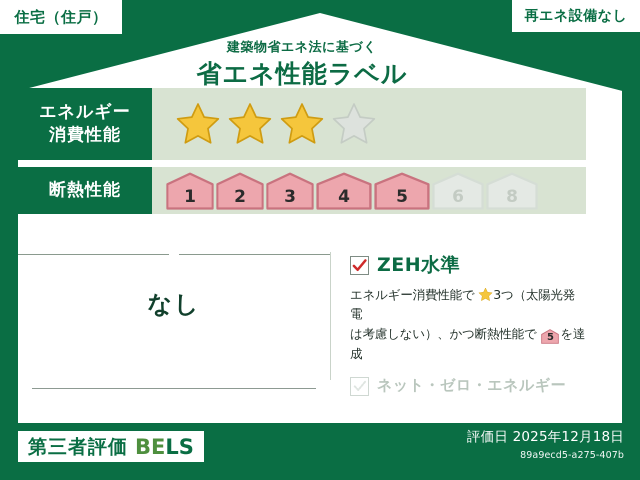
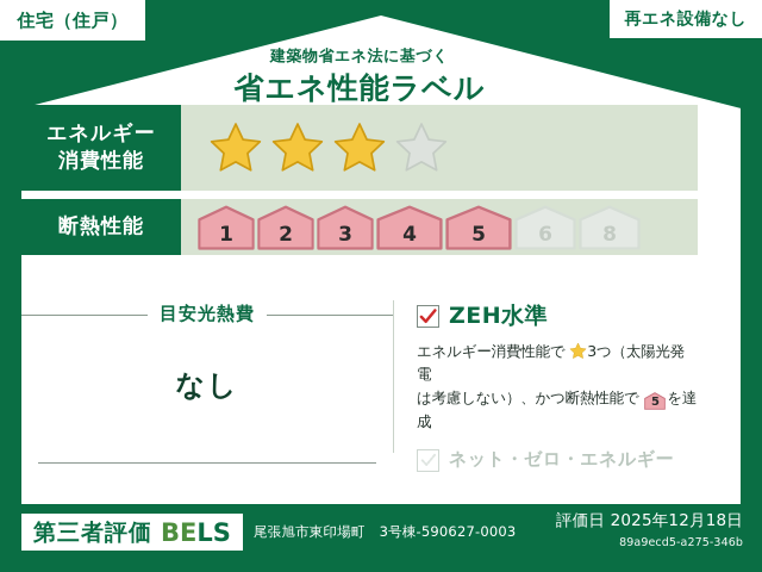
  住宅（住戸）
  再エネ設備なし
  建築物省エネ法に基づく
  省エネ性能ラベル
  エネルギー
  消費性能
  断熱性能
  1
  2
  3
  4
  5
  6
  8
+ 目安光熱費
  なし
  ZEH水準
  エネルギー消費性能で 3つ（太陽光発電
  は考慮しない）、かつ断熱性能で 5 を達成
  ネット・ゼロ・エネルギー
  第三者評価
  BELS
+ 尾張旭市東印場町 3号棟-590627-0003
  評価日 2025年12月18日
- 89a9ecd5-a275-407b
+ 89a9ecd5-a275-346b
